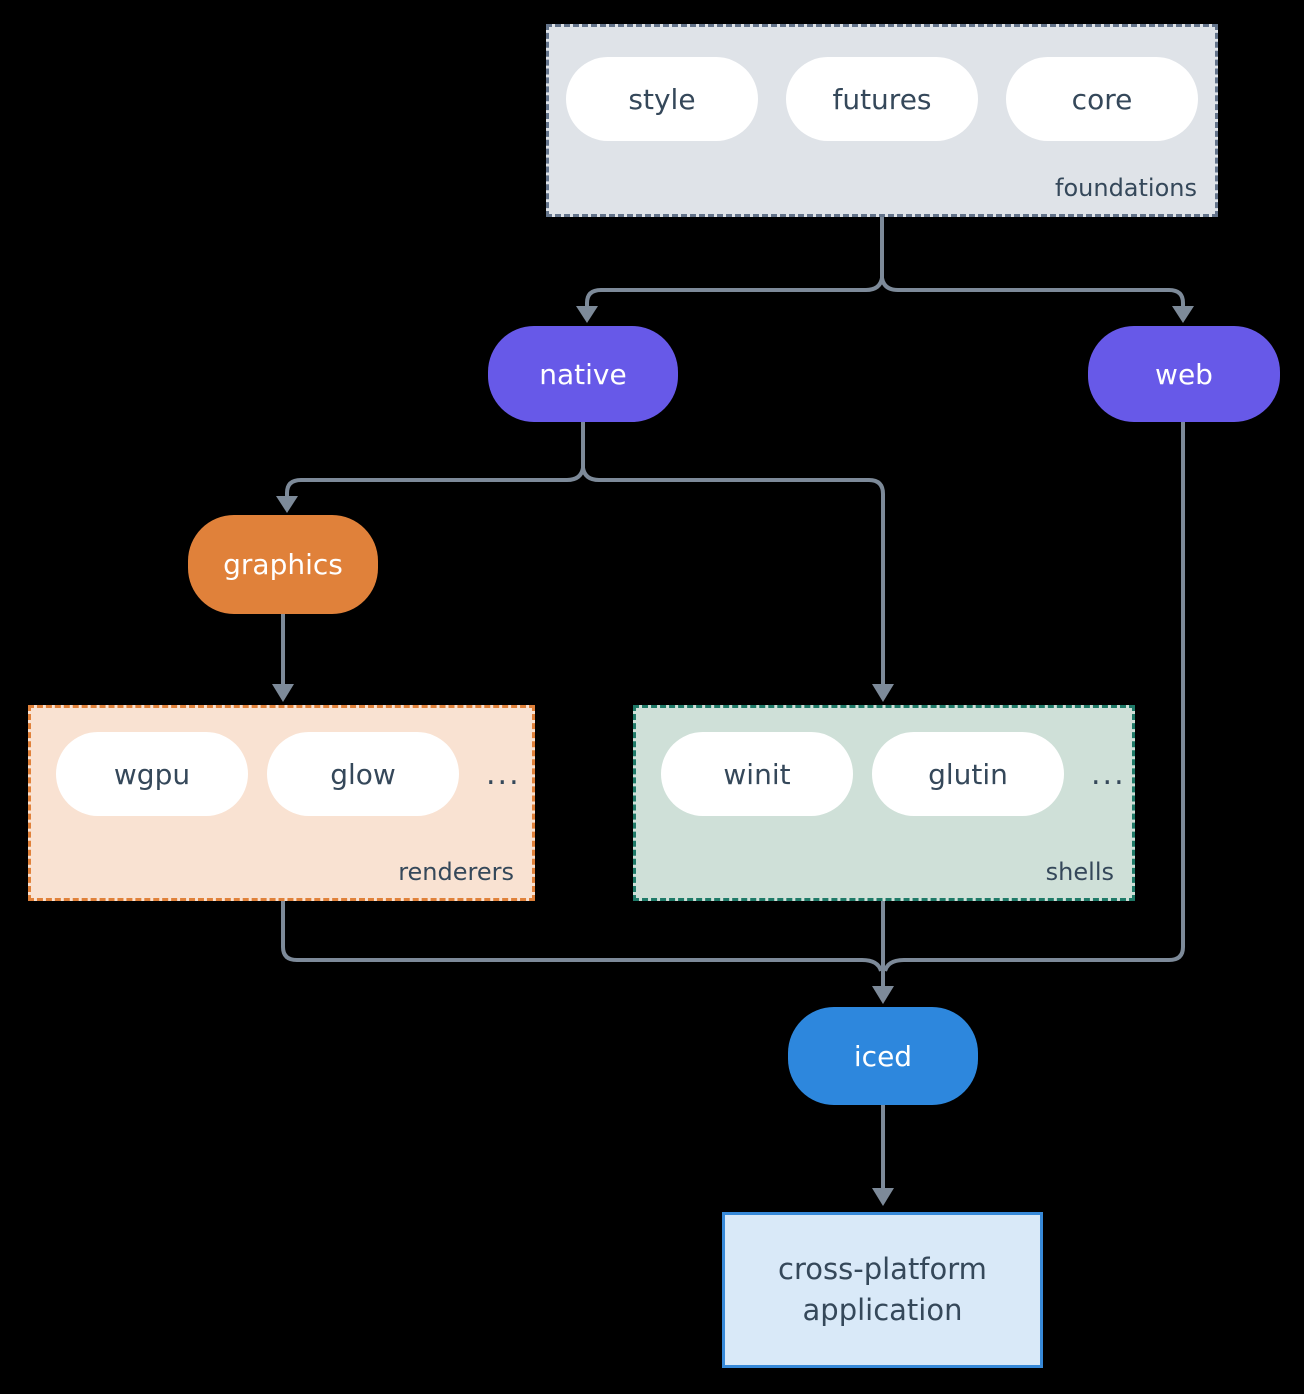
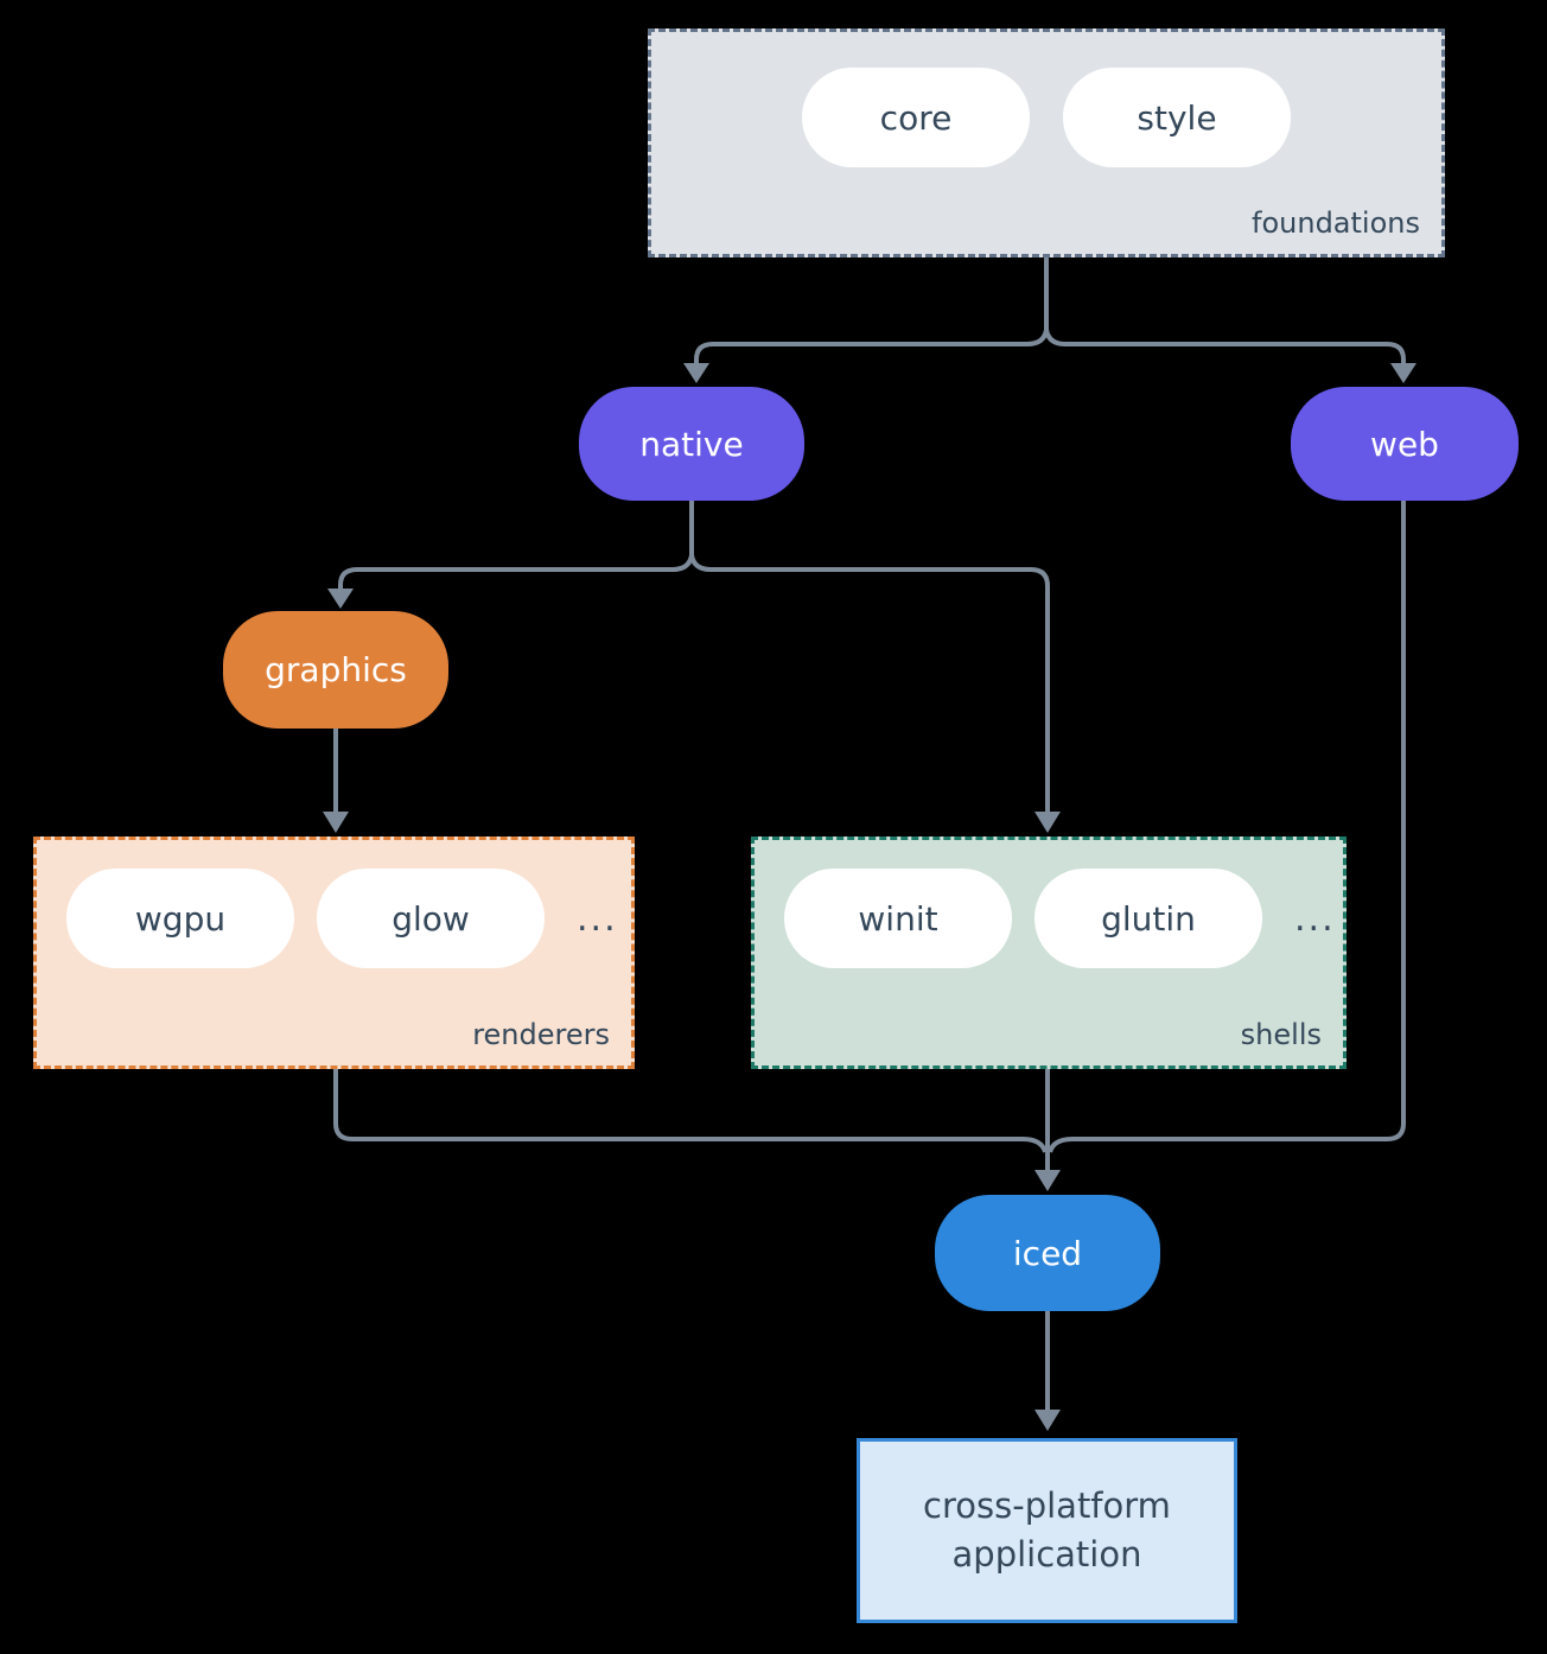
- style
+ core
- futures
- core
+ style
  foundations
  native
  web
  graphics
  wgpu
  glow
  ...
  renderers
  winit
  glutin
  ...
  shells
  iced
  cross-platform
  application
